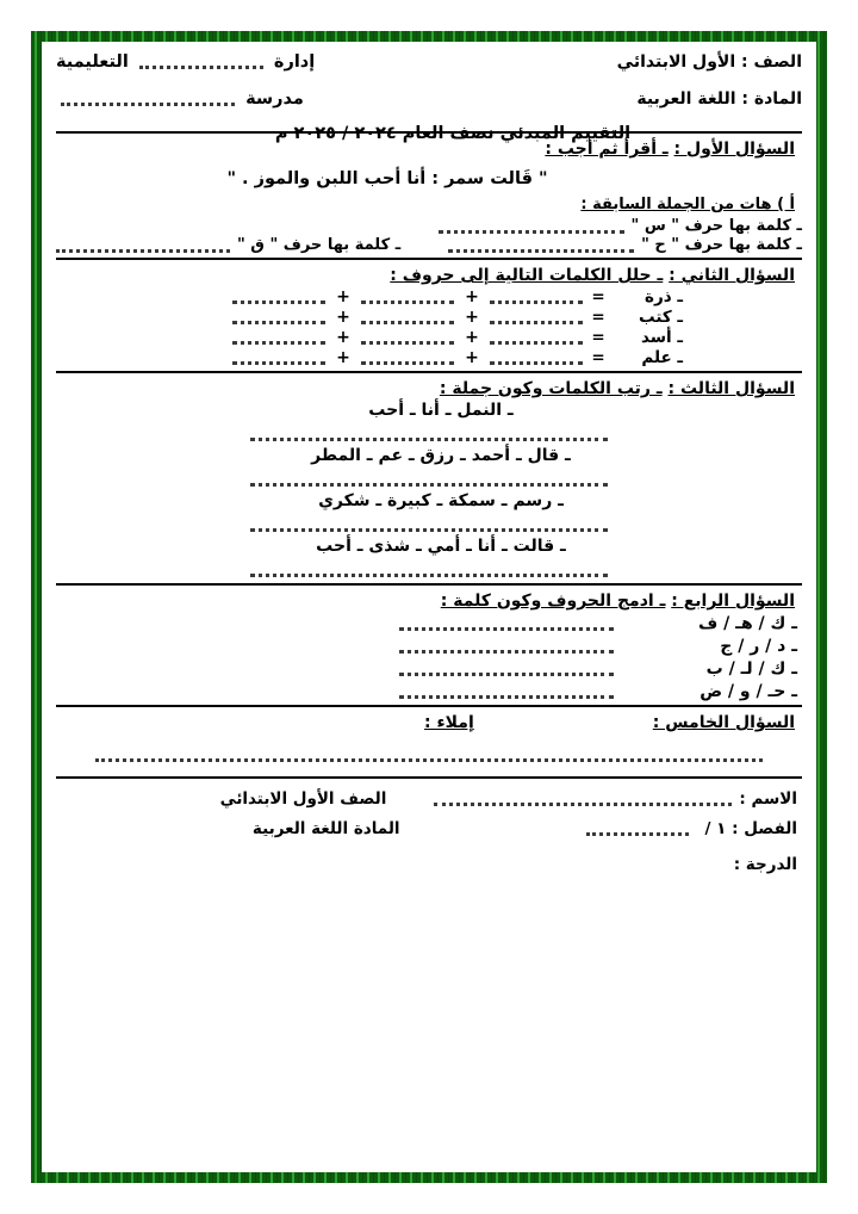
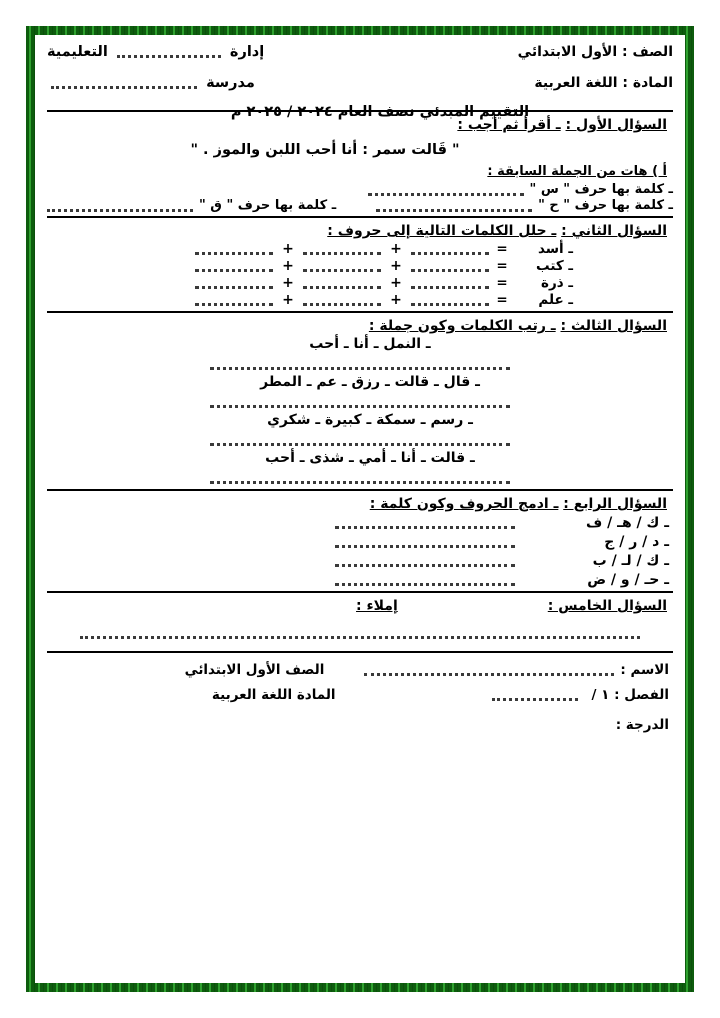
  الصف : الأول الابتدائي
  إدارة التعليمية
  المادة : اللغة العربية
  مدرسة
  التقييم المبدئي نصف العام ٢٠٢٤ / ٢٠٢٥ م
  السؤال الأول : ـ أقرأ ثم أجب :
  " قَالت سمر : أنا أحب اللبن والموز . "
  أ ) هات من الجملة السابقة :
  ـ كلمة بها حرف " س "
  ـ كلمة بها حرف " ح "
  ـ كلمة بها حرف " ق "
  السؤال الثاني : ـ حلل الكلمات التالية إلى حروف :
- ـ ذرة
+ ـ أسد
  =
  +
  +
  ـ كتب
  =
  +
  +
- ـ أسد
+ ـ ذرة
  =
  +
  +
  ـ علم
  =
  +
  +
  السؤال الثالث : ـ رتب الكلمات وكون جملة :
  ـ النمل ـ أنا ـ أحب
- ـ قال ـ أحمد ـ رزق ـ عم ـ المطر
+ ـ قال ـ قالت ـ رزق ـ عم ـ المطر
  ـ رسم ـ سمكة ـ كبيرة ـ شكري
  ـ قالت ـ أنا ـ أمي ـ شذى ـ أحب
  السؤال الرابع : ـ ادمج الحروف وكون كلمة :
  ـ ك / هـ / ف
  ـ د / ر / ج
  ـ ك / لـ / ب
  ـ حـ / و / ض
  السؤال الخامس :
  إملاء :
  الاسم :
  الصف الأول الابتدائي
  الفصل : ١ /
  المادة اللغة العربية
  الدرجة :
